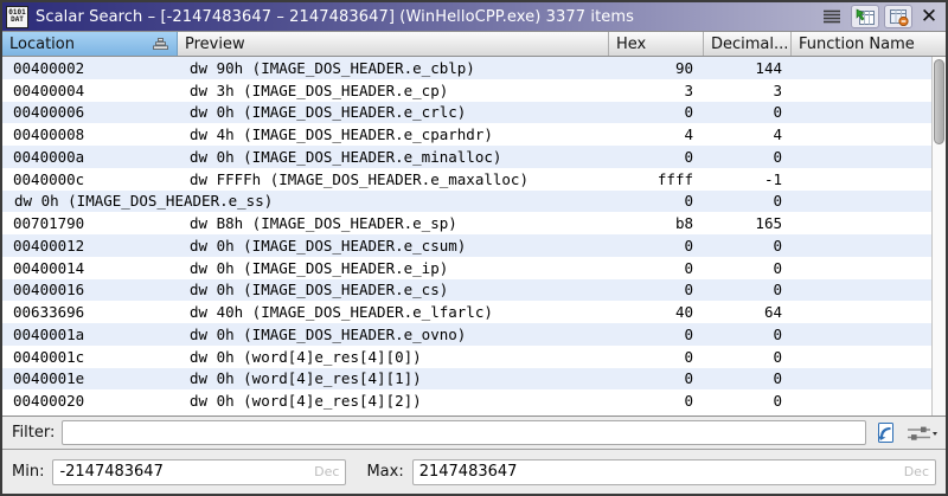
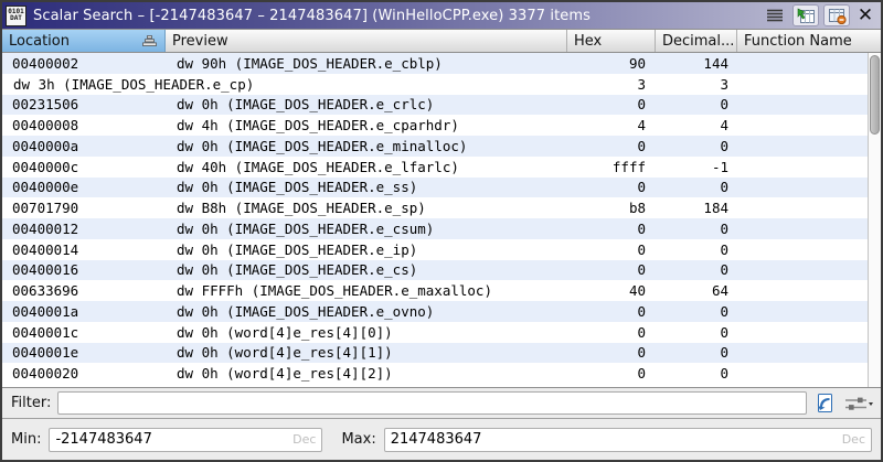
  Scalar Search – [-2147483647 – 2147483647] (WinHelloCPP.exe) 3377 items
  ✕
  Location
  Preview
  Hex
  Decimal...
  Function Name
  00400002
  dw 90h (IMAGE_DOS_HEADER.e_cblp)
  90
  144
- 00400004
  dw 3h (IMAGE_DOS_HEADER.e_cp)
  3
  3
- 00400006
+ 00231506
  dw 0h (IMAGE_DOS_HEADER.e_crlc)
  0
  0
  00400008
  dw 4h (IMAGE_DOS_HEADER.e_cparhdr)
  4
  4
  0040000a
  dw 0h (IMAGE_DOS_HEADER.e_minalloc)
  0
  0
  0040000c
- dw FFFFh (IMAGE_DOS_HEADER.e_maxalloc)
+ dw 40h (IMAGE_DOS_HEADER.e_lfarlc)
  ffff
  -1
+ 0040000e
  dw 0h (IMAGE_DOS_HEADER.e_ss)
  0
  0
  00701790
  dw B8h (IMAGE_DOS_HEADER.e_sp)
  b8
- 165
+ 184
  00400012
  dw 0h (IMAGE_DOS_HEADER.e_csum)
  0
  0
  00400014
  dw 0h (IMAGE_DOS_HEADER.e_ip)
  0
  0
  00400016
  dw 0h (IMAGE_DOS_HEADER.e_cs)
  0
  0
  00633696
- dw 40h (IMAGE_DOS_HEADER.e_lfarlc)
+ dw FFFFh (IMAGE_DOS_HEADER.e_maxalloc)
  40
  64
  0040001a
  dw 0h (IMAGE_DOS_HEADER.e_ovno)
  0
  0
  0040001c
  dw 0h (word[4]e_res[4][0])
  0
  0
  0040001e
  dw 0h (word[4]e_res[4][1])
  0
  0
  00400020
  dw 0h (word[4]e_res[4][2])
  0
  0
  Filter:
  Min:
  -2147483647
  Dec
  Max:
  2147483647
  Dec
